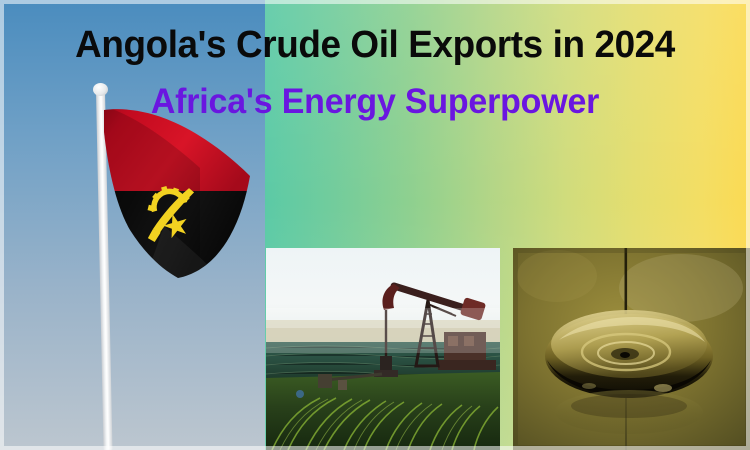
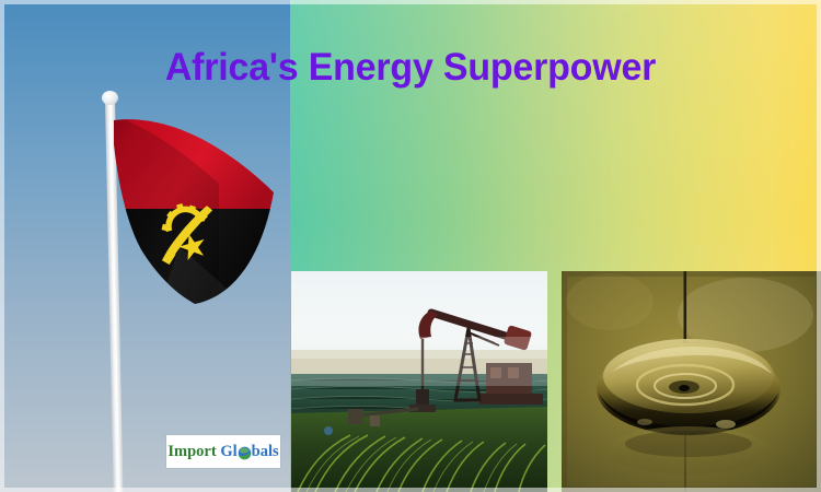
- Angola's Crude Oil Exports in 2024
  Africa's Energy Superpower
+ Import
+ Gl
+ bals
